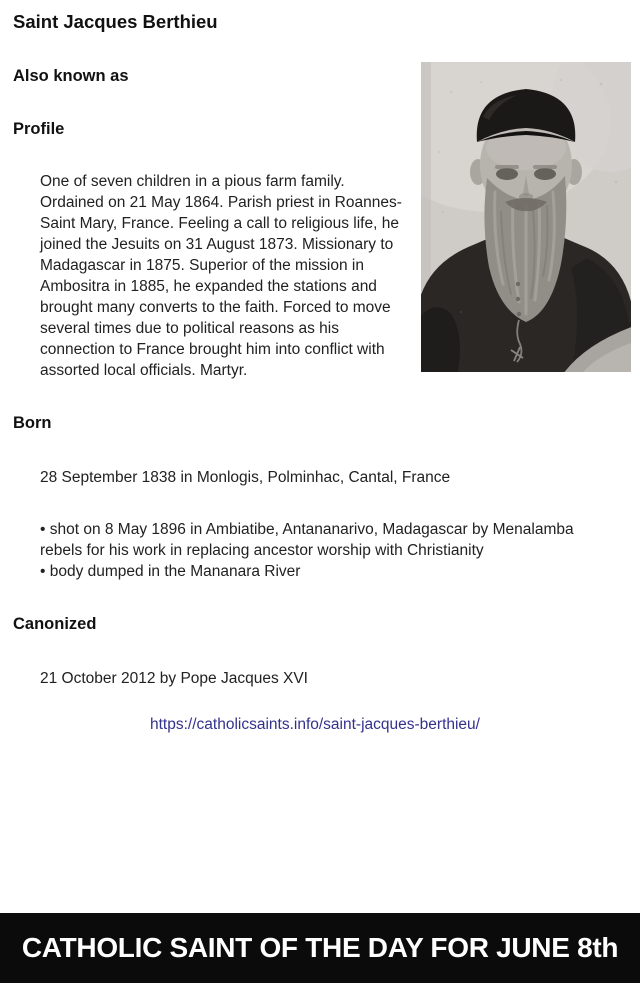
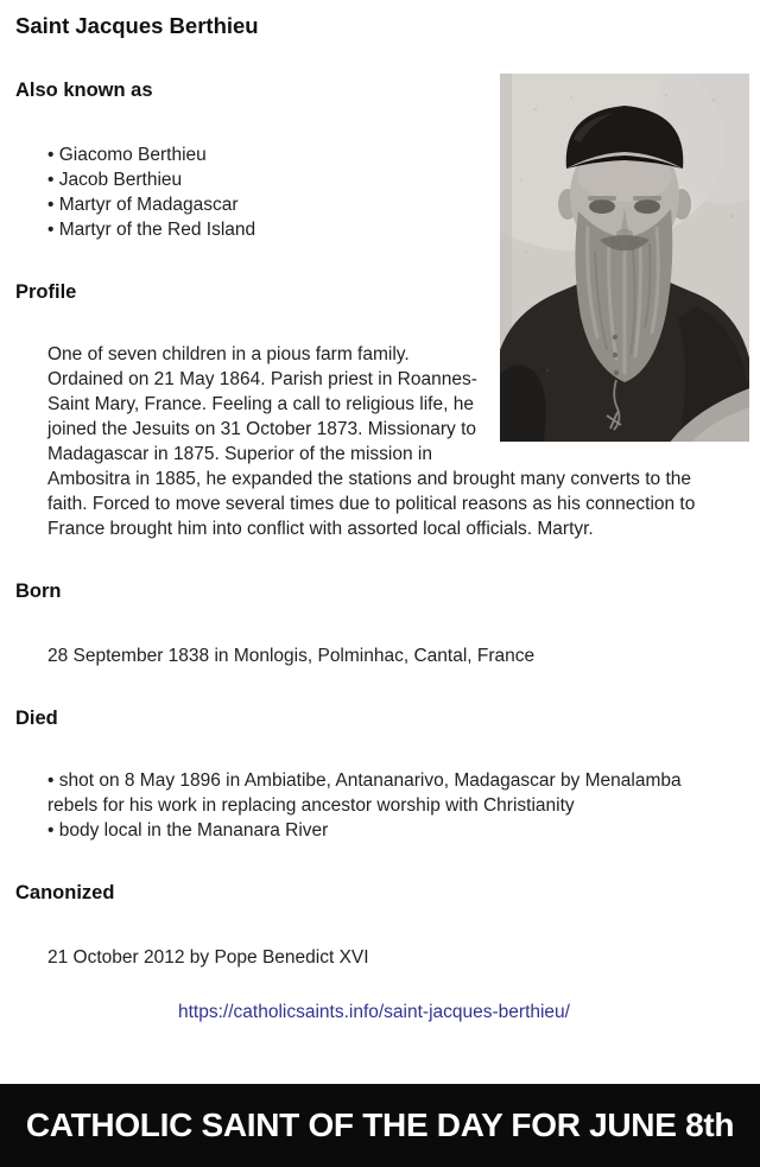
  Saint Jacques Berthieu
  Also known as
+ • Giacomo Berthieu
+ • Jacob Berthieu
+ • Martyr of Madagascar
+ • Martyr of the Red Island
  Profile
- One of seven children in a pious farm family. Ordained on 21 May 1864. Parish priest in Roannes-Saint Mary, France. Feeling a call to religious life, he joined the Jesuits on 31 August 1873. Missionary to Madagascar in 1875. Superior of the mission in Ambositra in 1885, he expanded the stations and brought many converts to the faith. Forced to move several times due to political reasons as his connection to France brought him into conflict with assorted local officials. Martyr.
+ One of seven children in a pious farm family. Ordained on 21 May 1864. Parish priest in Roannes-Saint Mary, France. Feeling a call to religious life, he joined the Jesuits on 31 October 1873. Missionary to Madagascar in 1875. Superior of the mission in Ambositra in 1885, he expanded the stations and brought many converts to the faith. Forced to move several times due to political reasons as his connection to France brought him into conflict with assorted local officials. Martyr.
  Born
  28 September 1838 in Monlogis, Polminhac, Cantal, France
+ Died
  • shot on 8 May 1896 in Ambiatibe, Antananarivo, Madagascar by Menalamba rebels for his work in replacing ancestor worship with Christianity
- • body dumped in the Mananara River
+ • body local in the Mananara River
  Canonized
- 21 October 2012 by Pope Jacques XVI
+ 21 October 2012 by Pope Benedict XVI
  https://catholicsaints.info/saint-jacques-berthieu/
  CATHOLIC SAINT OF THE DAY FOR JUNE 8th
